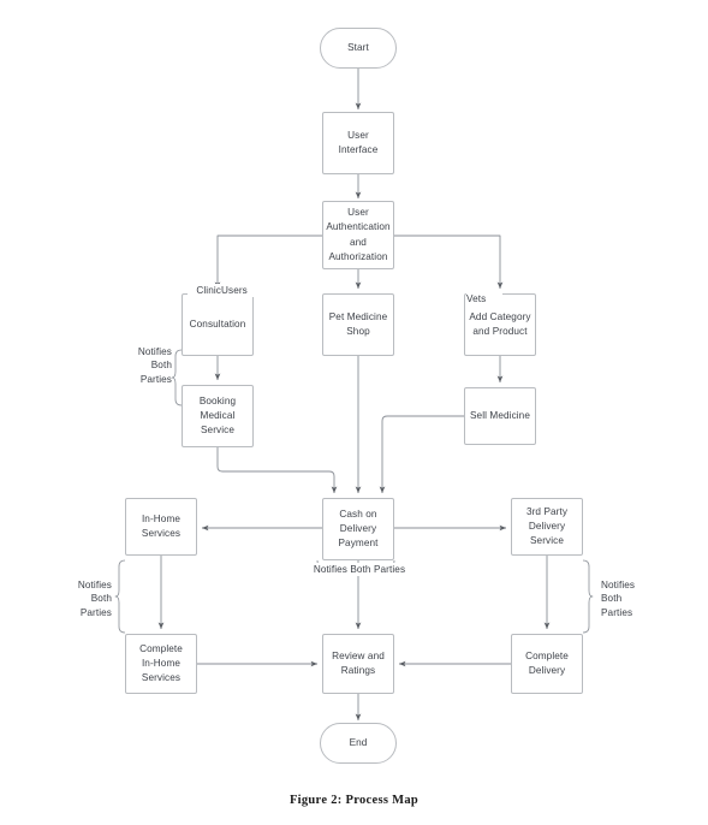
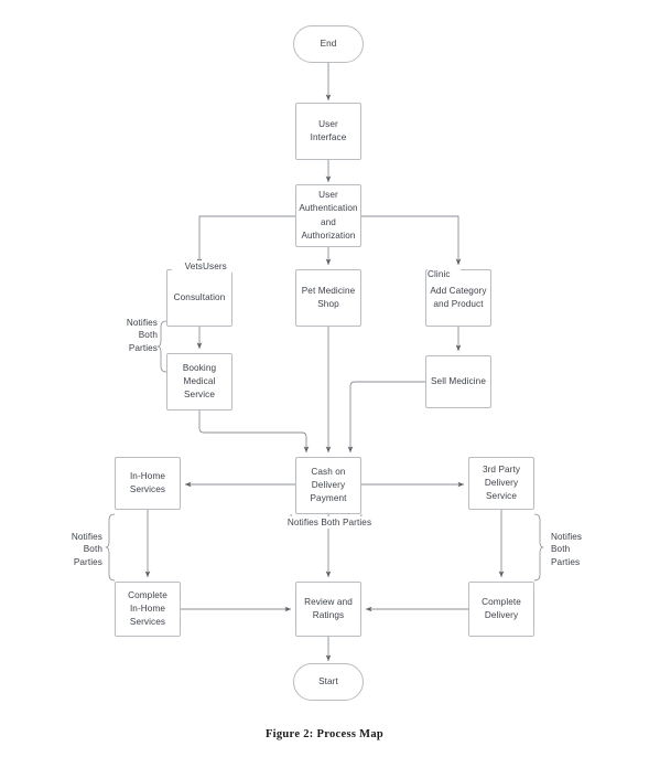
- Start
+ End
  User
  Interface
  User
  Authentication
  and
  Authorization
  Consultation
  Pet Medicine
  Shop
  Add Category
  and Product
  Booking
  Medical
  Service
  Sell Medicine
  Cash on
  Delivery
  Payment
  In-Home
  Services
  3rd Party
  Delivery
  Service
  Complete
  In-Home
  Services
  Review and
  Ratings
  Complete
  Delivery
- End
+ Start
- Clinic
+ Vets
  Users
- Vets
+ Clinic
  Notifies
  Both
  Parties
  Notifies Both Parties
  Notifies
  Both
  Parties
  Notifies
  Both
  Parties
  Figure 2: Process Map
